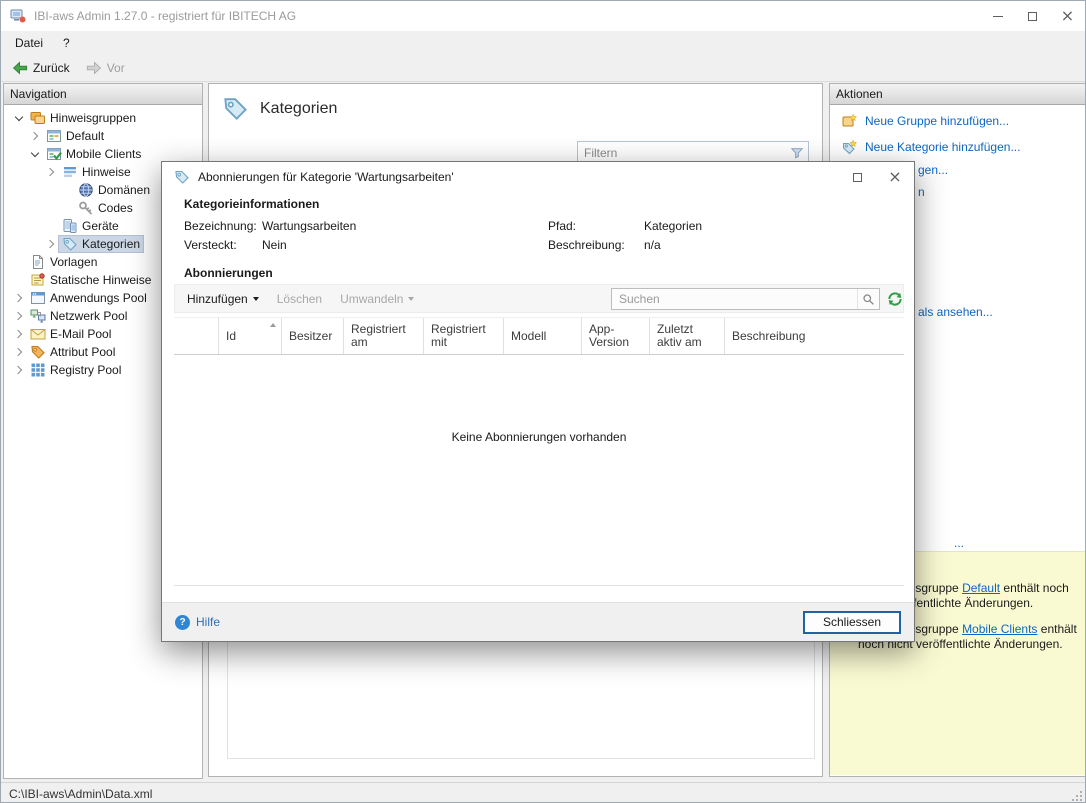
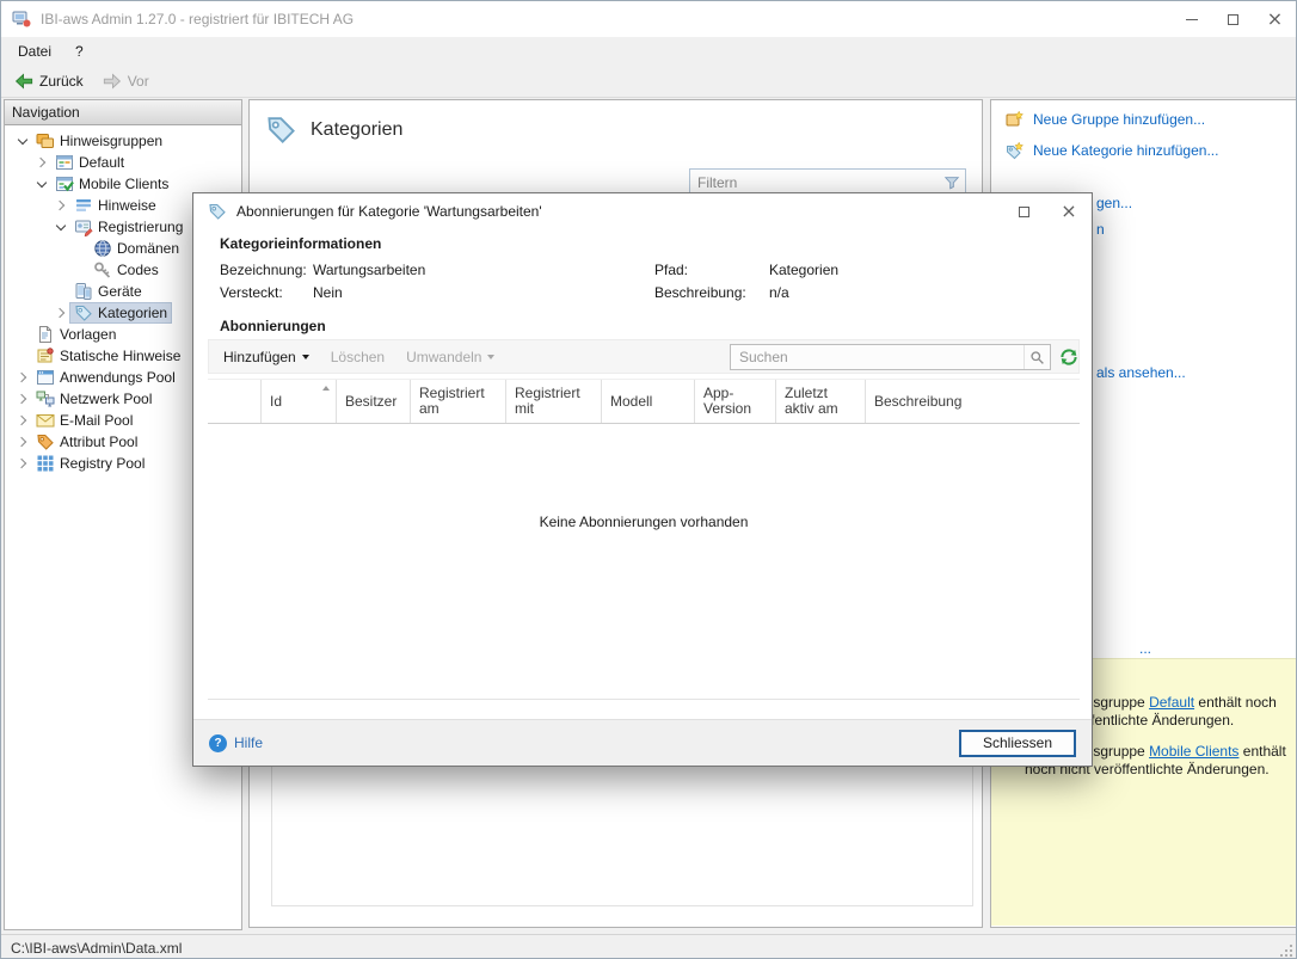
  IBI-aws Admin 1.27.0 - registriert für IBITECH AG
  ×
  Datei
  ?
  Zurück
  Vor
  Navigation
  Hinweisgruppen
  Default
  Mobile Clients
  Hinweise
+ Registrierung
  Domänen
  Codes
  Geräte
  Kategorien
  Vorlagen
  Statische Hinweise
  Anwendungs Pool
  Netzwerk Pool
  E-Mail Pool
  Attribut Pool
  Registry Pool
  Kategorien
  Filtern
- Aktionen
  Neue Gruppe hinzufügen...
  Neue Kategorie hinzufügen...
  sgruppe Mobile Clients enthält noch nicht veröffentlichte Änderungen.
  gen...
  n
  als ansehen...
  ...
  Abonnierungen für Kategorie 'Wartungsarbeiten'
  ×
  Kategorieinformationen
  Bezeichnung:
  Wartungsarbeiten
  Pfad:
  Kategorien
  Versteckt:
  Nein
  Beschreibung:
  n/a
  Abonnierungen
  Hinzufügen
  Löschen
  Umwandeln
  Suchen
  Id
  Besitzer
  Registriert am
  Registriert mit
  Modell
  App-Version
  Zuletzt aktiv am
  Beschreibung
  Keine Abonnierungen vorhanden
  ?
  Hilfe
  Schliessen
  C:\IBI-aws\Admin\Data.xml
